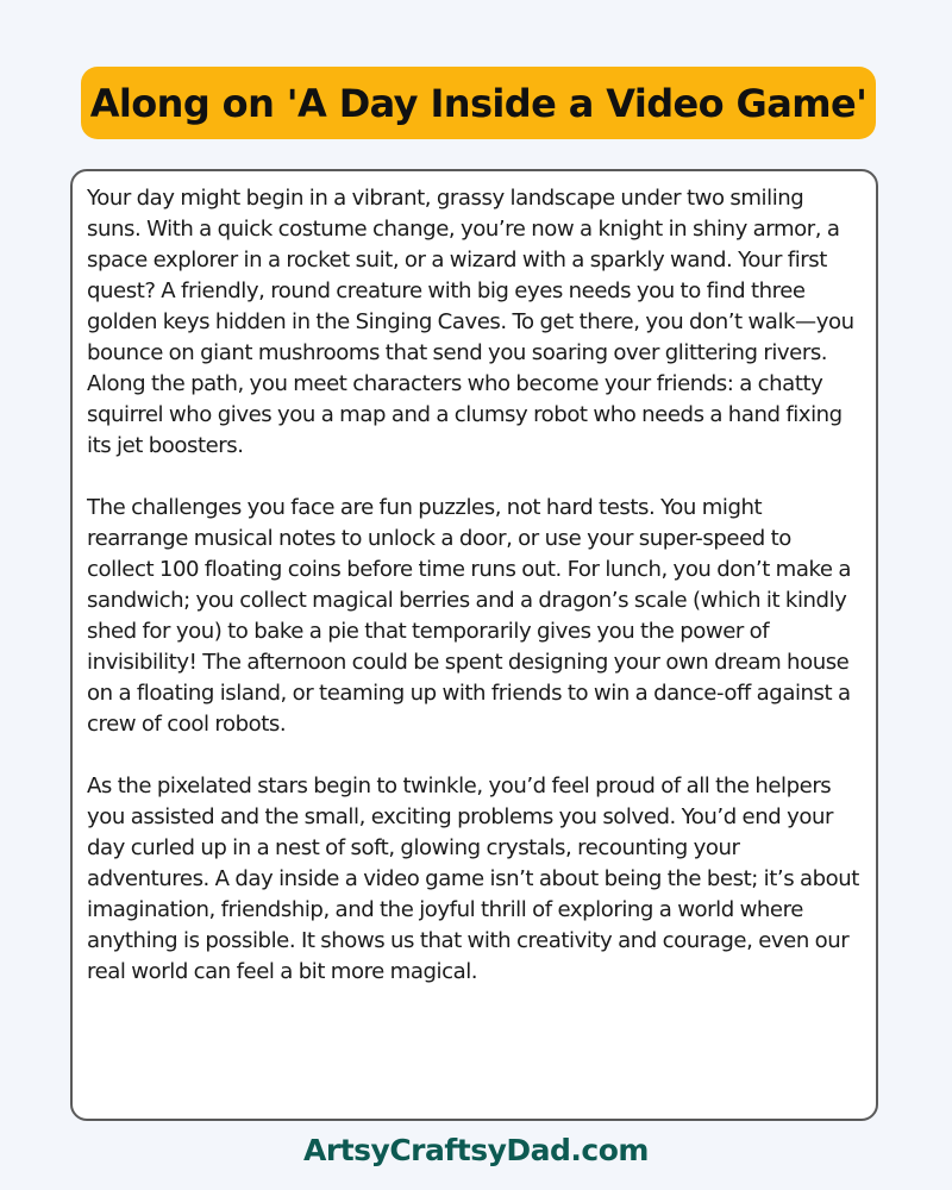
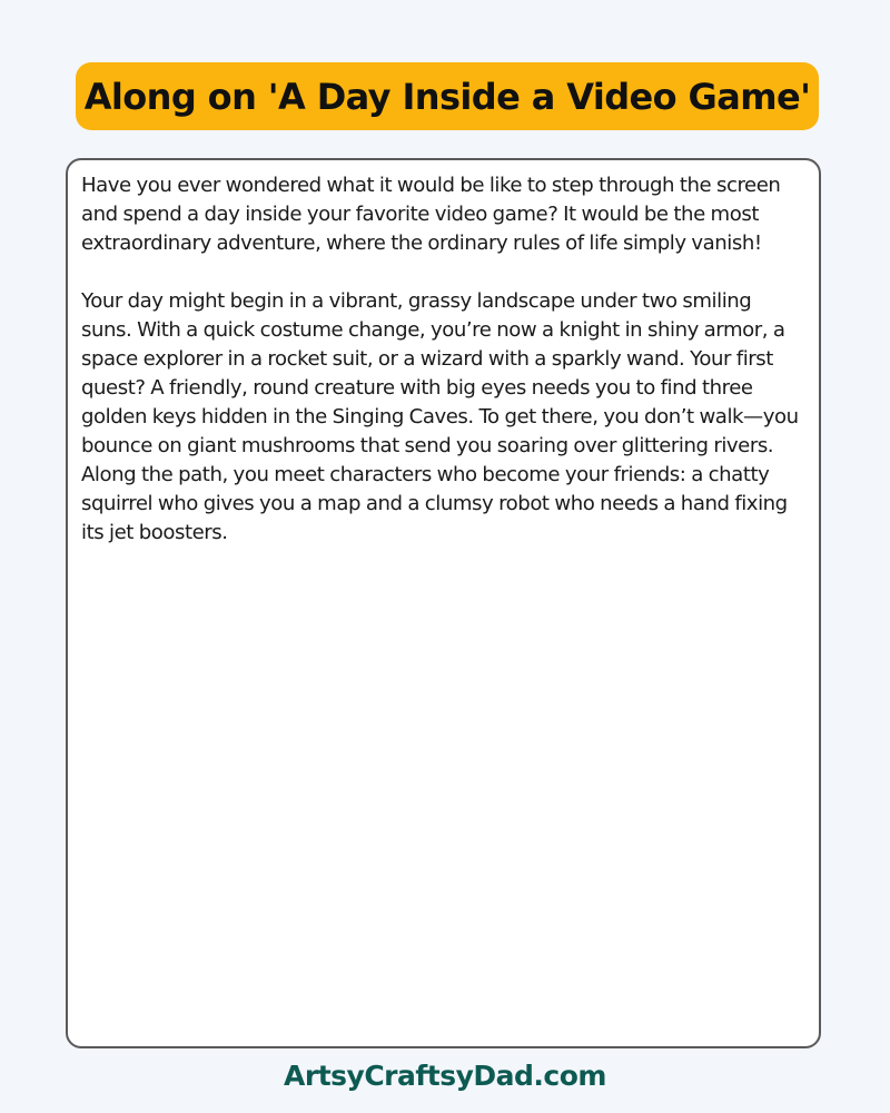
  Along on 'A Day Inside a Video Game'
+ Have you ever wondered what it would be like to step through the screen and spend a day inside your favorite video game? It would be the most extraordinary adventure, where the ordinary rules of life simply vanish!
  Your day might begin in a vibrant, grassy landscape under two smiling suns. With a quick costume change, you’re now a knight in shiny armor, a space explorer in a rocket suit, or a wizard with a sparkly wand. Your first quest? A friendly, round creature with big eyes needs you to find three golden keys hidden in the Singing Caves. To get there, you don’t walk—you bounce on giant mushrooms that send you soaring over glittering rivers. Along the path, you meet characters who become your friends: a chatty squirrel who gives you a map and a clumsy robot who needs a hand fixing its jet boosters.
- The challenges you face are fun puzzles, not hard tests. You might rearrange musical notes to unlock a door, or use your super-speed to collect 100 floating coins before time runs out. For lunch, you don’t make a sandwich; you collect magical berries and a dragon’s scale (which it kindly shed for you) to bake a pie that temporarily gives you the power of invisibility! The afternoon could be spent designing your own dream house on a floating island, or teaming up with friends to win a dance-off against a crew of cool robots.
- As the pixelated stars begin to twinkle, you’d feel proud of all the helpers you assisted and the small, exciting problems you solved. You’d end your day curled up in a nest of soft, glowing crystals, recounting your adventures. A day inside a video game isn’t about being the best; it’s about imagination, friendship, and the joyful thrill of exploring a world where anything is possible. It shows us that with creativity and courage, even our real world can feel a bit more magical.
  ArtsyCraftsyDad.com
